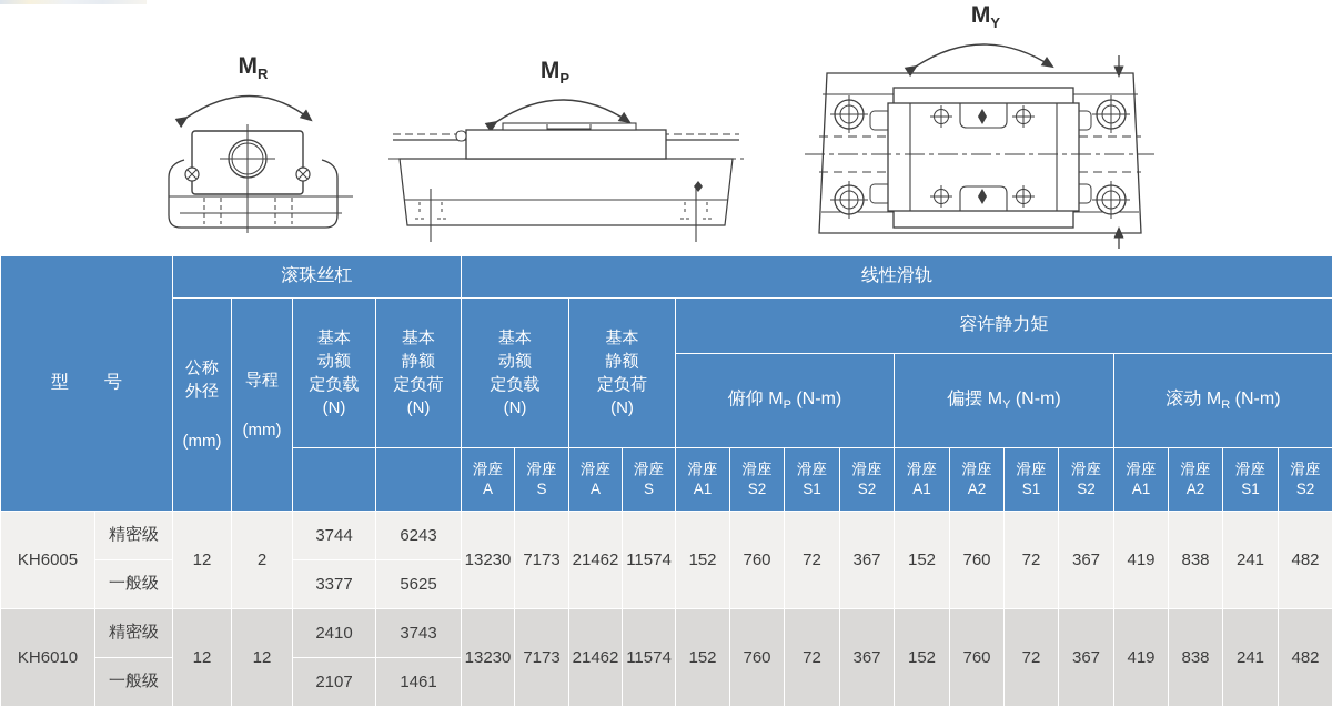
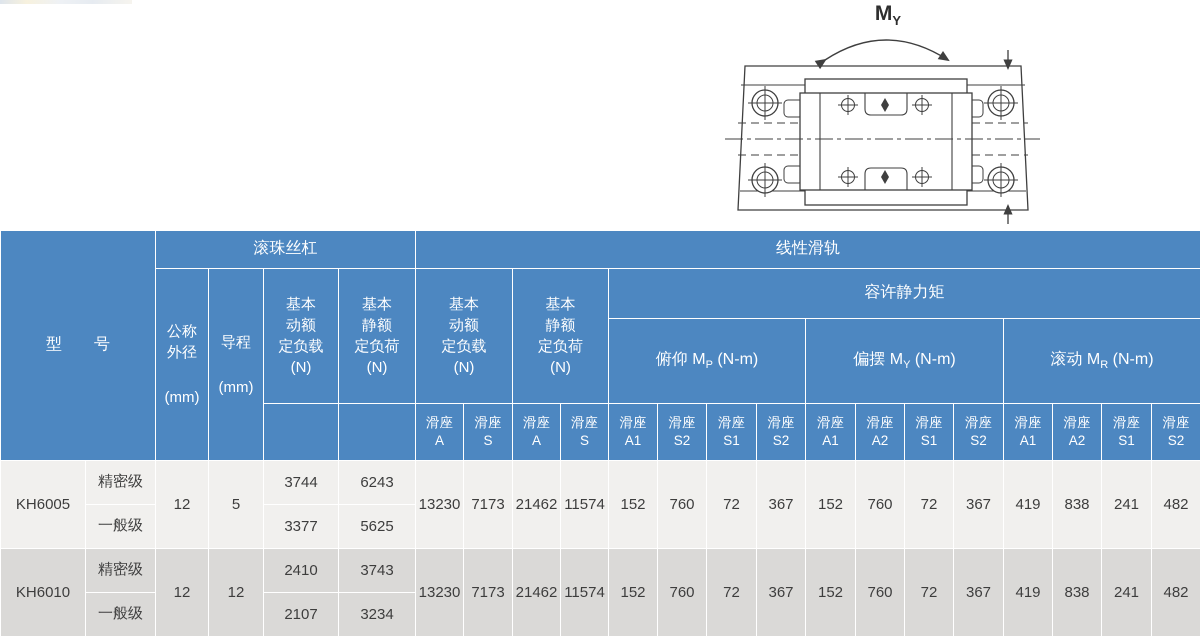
- MR
- MP
  MY
  型 号	滚珠丝杠	线性滑轨
  公称 外径(mm)	导程(mm)	基本 动额 定负载 (N)	基本 静额 定负荷 (N)	基本 动额 定负载 (N)	基本 静额 定负荷 (N)	容许静力矩
  俯仰 MP (N-m)	偏摆 MY (N-m)	滚动 MR (N-m)
  		滑座 A	滑座 S	滑座 A	滑座 S	滑座 A1	滑座 S2	滑座 S1	滑座 S2	滑座 A1	滑座 A2	滑座 S1	滑座 S2	滑座 A1	滑座 A2	滑座 S1	滑座 S2
- KH6005	精密级	12	2	3744	6243	13230	7173	21462	11574	152	760	72	367	152	760	72	367	419	838	241	482
+ KH6005	精密级	12	5	3744	6243	13230	7173	21462	11574	152	760	72	367	152	760	72	367	419	838	241	482
  一般级	3377	5625
  KH6010	精密级	12	12	2410	3743	13230	7173	21462	11574	152	760	72	367	152	760	72	367	419	838	241	482
- 一般级	2107	1461
+ 一般级	2107	3234
